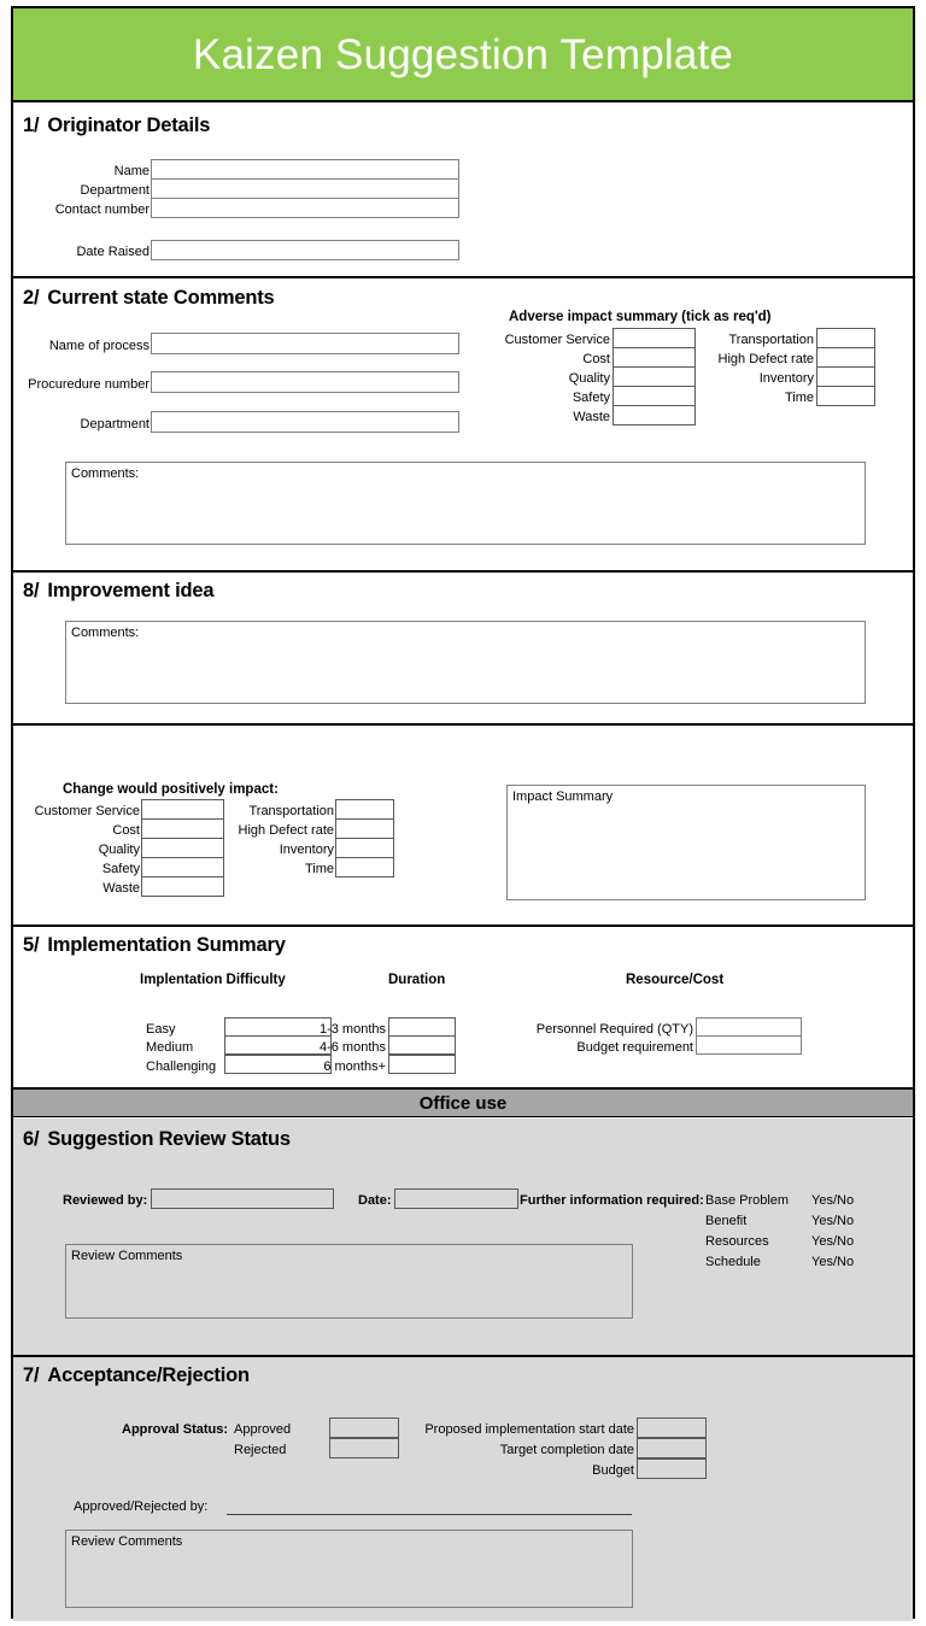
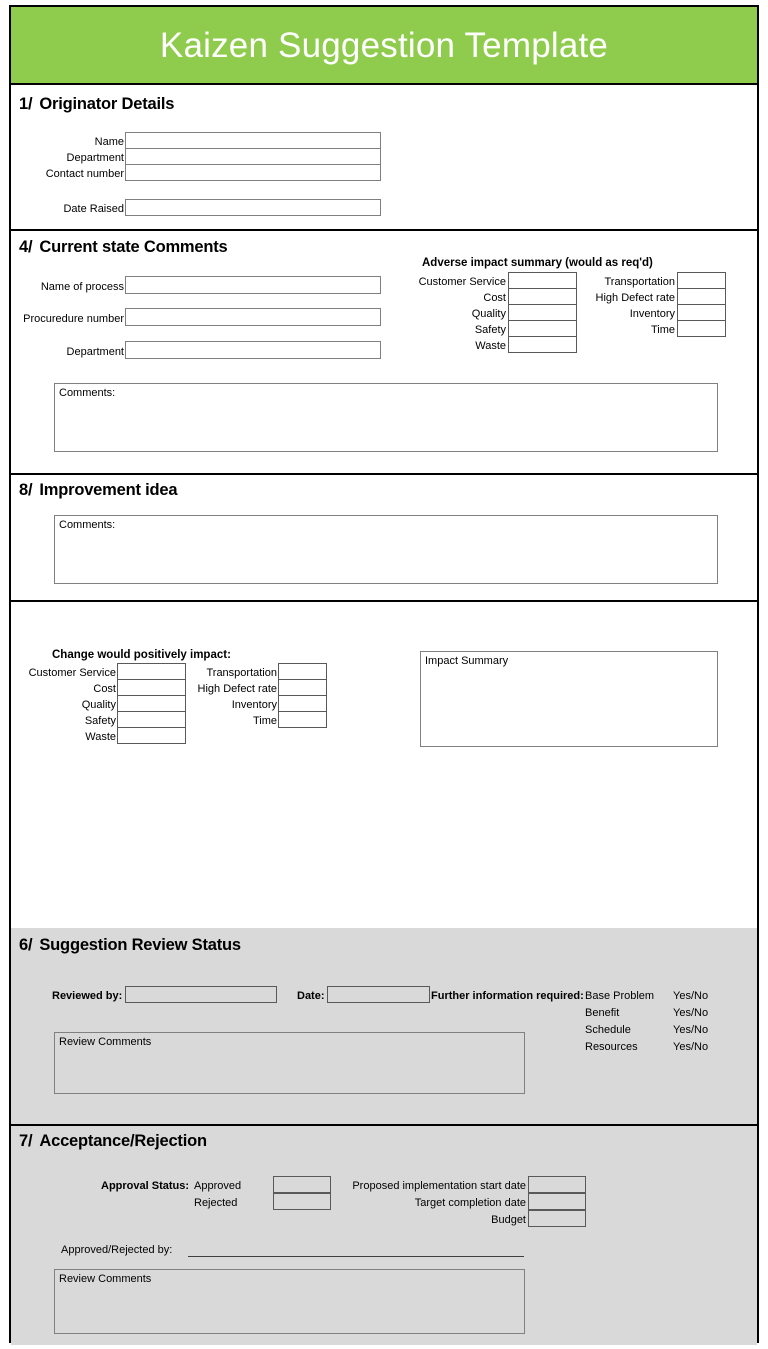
  Kaizen Suggestion Template
  1/ Originator Details
  Name
  Department
  Contact number
  Date Raised
- 2/ Current state Comments
+ 4/ Current state Comments
  Name of process
  Procuredure number
  Department
- Adverse impact summary (tick as req'd)
+ Adverse impact summary (would as req'd)
  Customer Service
  Cost
  Quality
  Safety
  Waste
  Transportation
  High Defect rate
  Inventory
  Time
  Comments:
  8/ Improvement idea
  Comments:
  Change would positively impact:
  Customer Service
  Cost
  Quality
  Safety
  Waste
  Transportation
  High Defect rate
  Inventory
  Time
  Impact Summary
- 5/ Implementation Summary
- Implentation Difficulty
- Duration
- Resource/Cost
- Easy
- Medium
- Challenging
- 1-3 months
- 4-6 months
- 6 months+
- Personnel Required (QTY)
- Budget requirement
- Office use
  6/ Suggestion Review Status
  Reviewed by:
  Date:
  Further information required:
  Base Problem
  Yes/No
  Benefit
  Yes/No
- Resources
+ Schedule
  Yes/No
- Schedule
+ Resources
  Yes/No
  Review Comments
  7/ Acceptance/Rejection
  Approval Status:
  Approved
  Rejected
  Proposed implementation start date
  Target completion date
  Budget
  Approved/Rejected by:
  Review Comments
